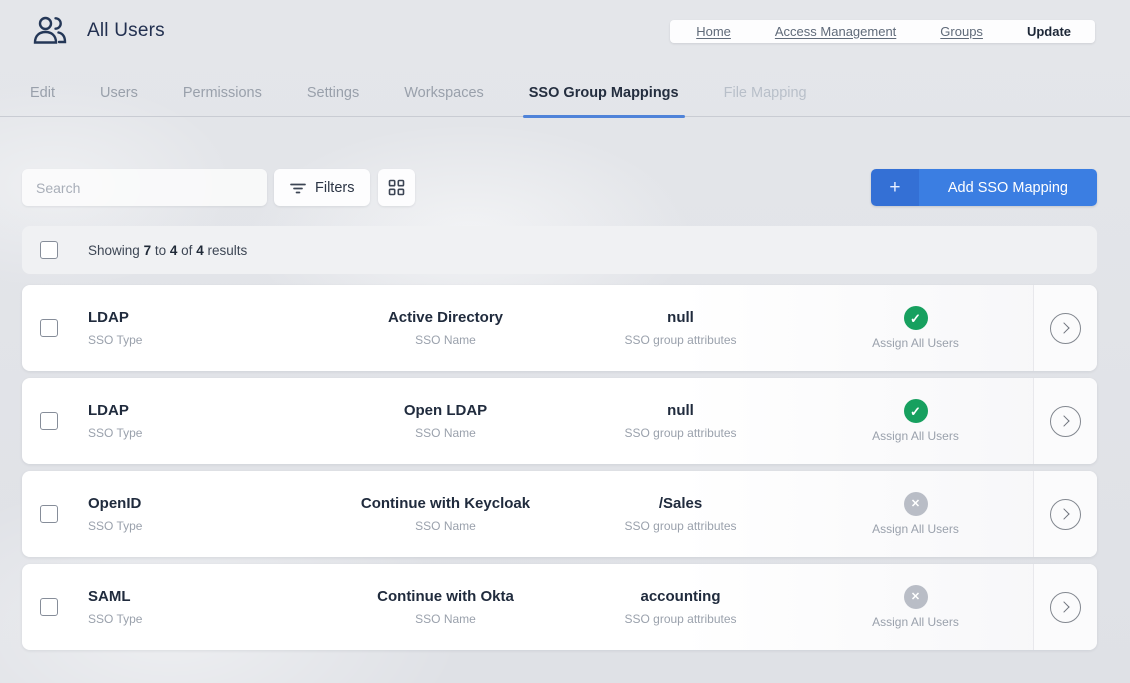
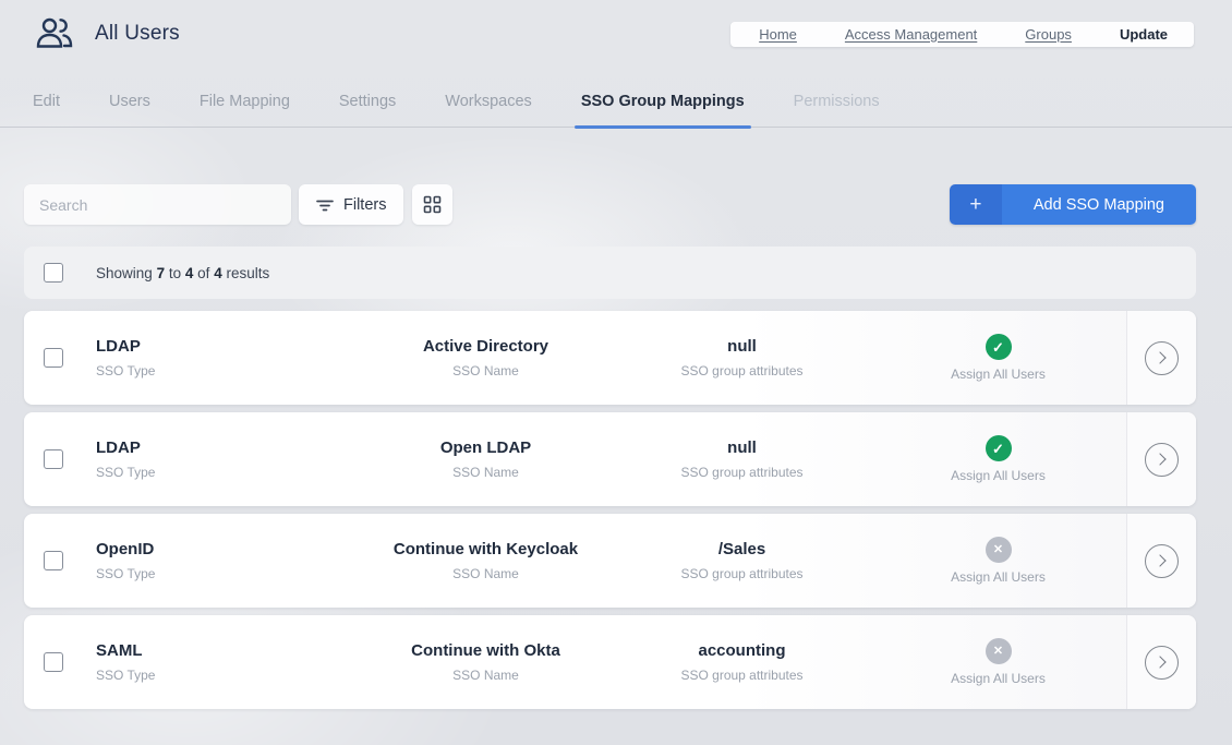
  All Users
  Home
  Access Management
  Groups
  Update
  Edit
  Users
- Permissions
+ File Mapping
  Settings
  Workspaces
  SSO Group Mappings
- File Mapping
+ Permissions
  Search
  Filters
  +
  Add SSO Mapping
  Showing 7 to 4 of 4 results
  LDAP
  SSO Type
  Active Directory
  SSO Name
  null
  SSO group attributes
  ✓
  Assign All Users
  LDAP
  SSO Type
  Open LDAP
  SSO Name
  null
  SSO group attributes
  ✓
  Assign All Users
  OpenID
  SSO Type
  Continue with Keycloak
  SSO Name
  /Sales
  SSO group attributes
  ✕
  Assign All Users
  SAML
  SSO Type
  Continue with Okta
  SSO Name
  accounting
  SSO group attributes
  ✕
  Assign All Users
